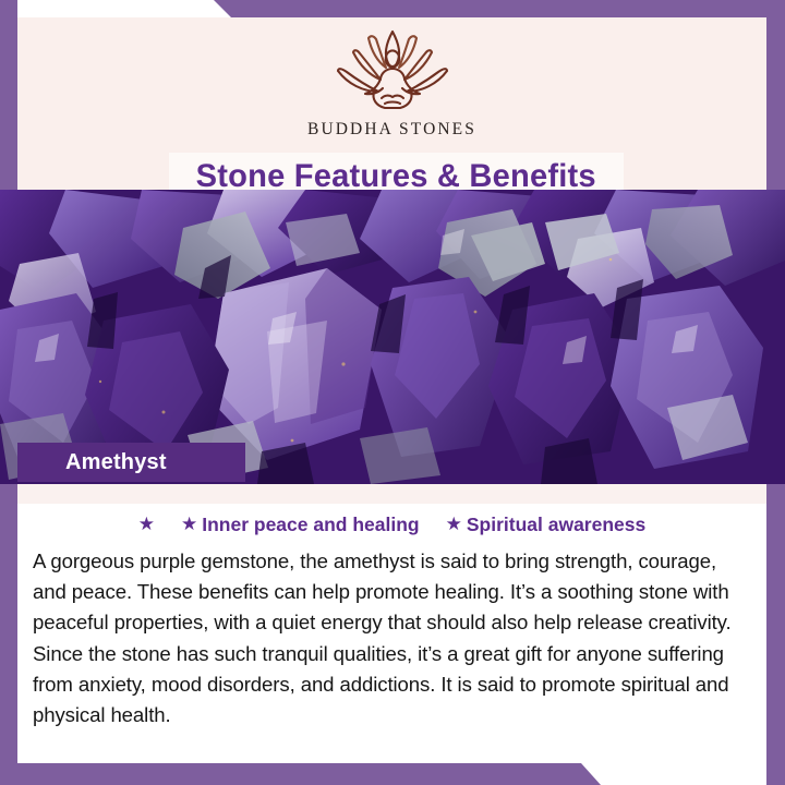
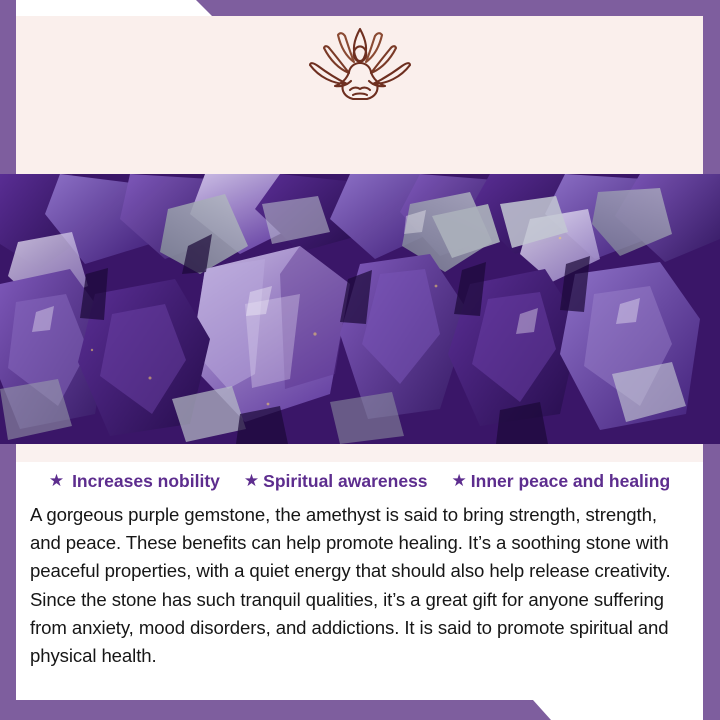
- BUDDHA STONES
- Stone Features & Benefits
- Amethyst
  ★
+ Increases nobility
  ★
- Inner peace and healing
+ Spiritual awareness
  ★
- Spiritual awareness
+ Inner peace and healing
- A gorgeous purple gemstone, the amethyst is said to bring strength, courage, and peace. These benefits can help promote healing. It’s a soothing stone with peaceful properties, with a quiet energy that should also help release creativity. Since the stone has such tranquil qualities, it’s a great gift for anyone suffering from anxiety, mood disorders, and addictions. It is said to promote spiritual and physical health.
+ A gorgeous purple gemstone, the amethyst is said to bring strength, strength, and peace. These benefits can help promote healing. It’s a soothing stone with peaceful properties, with a quiet energy that should also help release creativity. Since the stone has such tranquil qualities, it’s a great gift for anyone suffering from anxiety, mood disorders, and addictions. It is said to promote spiritual and physical health.
